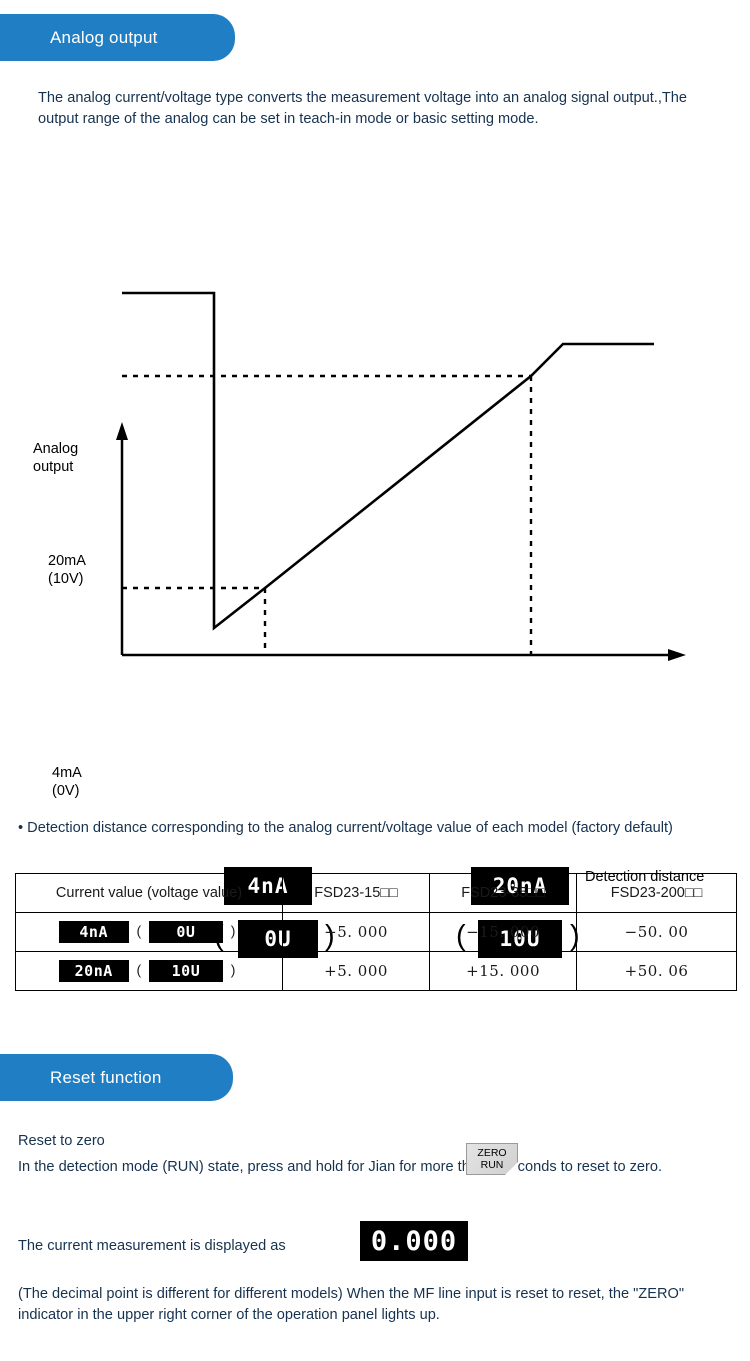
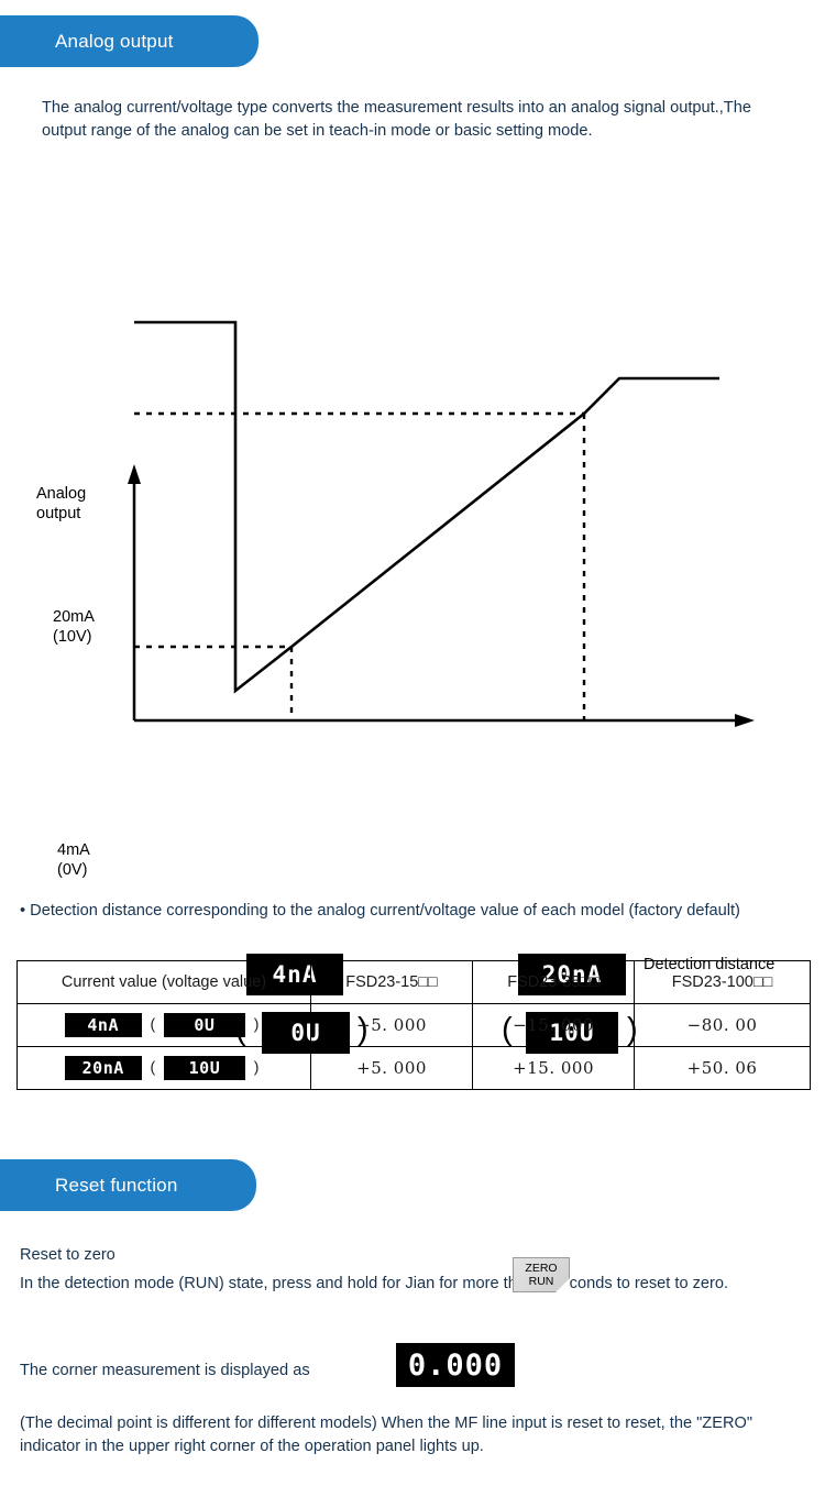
  Analog output
- The analog current/voltage type converts the measurement voltage into an analog signal output.,The output range of the analog can be set in teach-in mode or basic setting mode.
+ The analog current/voltage type converts the measurement results into an analog signal output.,The output range of the analog can be set in teach-in mode or basic setting mode.
  Analog output
  20mA
  (10V)
  4mA
  (0V)
  Detection distance
  4nA
  20nA
  0U
  )
  (
  10U
  )
  • Detection distance corresponding to the analog current/voltage value of each model (factory default)
- Current value (voltage value)	FSD23-15□□	FSD23-35□□	FSD23-200□□
+ Current value (voltage value)	FSD23-15□□	FSD23-35□□	FSD23-100□□
- 4nA ( 0U )	−5. 000	−15. 000	−50. 00
+ 4nA ( 0U )	−5. 000	−15. 000	−80. 00
  20nA ( 10U )	+5. 000	+15. 000	+50. 06
  Reset function
  Reset to zero
  In the detection mode (RUN) state, press and hold for Jian for more tconds to reset to zero.
  ZERO
  RUN
- The current measurement is displayed as
+ The corner measurement is displayed as
  0.000
  (The decimal point is different for different models) When the MF line input is reset to reset, the "ZERO" indicator in the upper right corner of the operation panel lights up.
